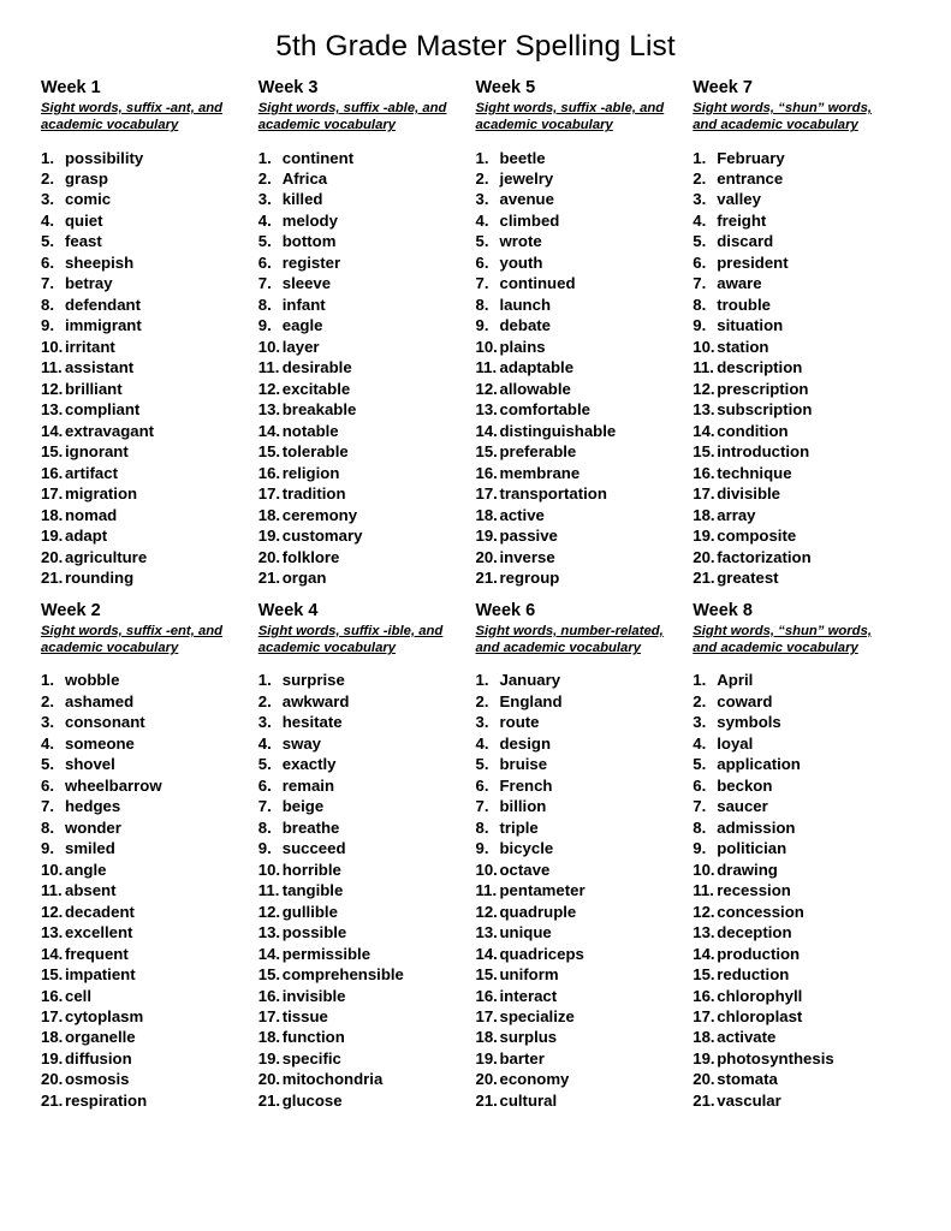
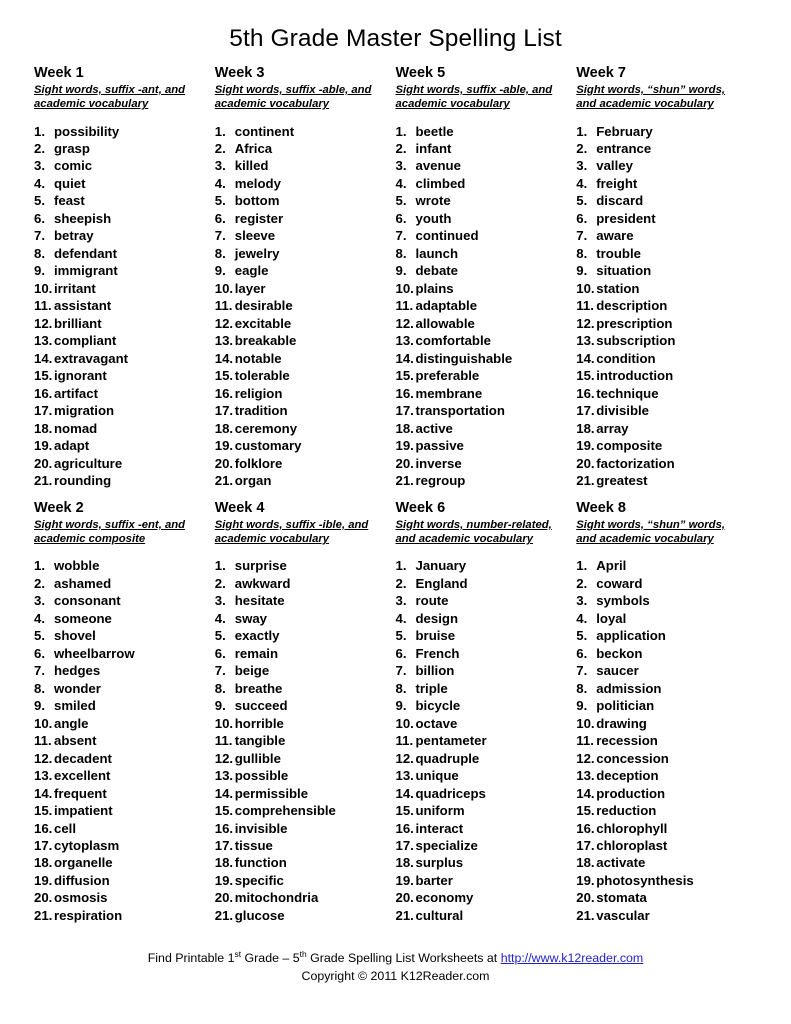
  5th Grade Master Spelling List
  Week 1
  Sight words, suffix -ant, and academic vocabulary
  1.
  possibility
  2.
  grasp
  3.
  comic
  4.
  quiet
  5.
  feast
  6.
  sheepish
  7.
  betray
  8.
  defendant
  9.
  immigrant
  10.
  irritant
  11.
  assistant
  12.
  brilliant
  13.
  compliant
  14.
  extravagant
  15.
  ignorant
  16.
  artifact
  17.
  migration
  18.
  nomad
  19.
  adapt
  20.
  agriculture
  21.
  rounding
  Week 3
  Sight words, suffix -able, and academic vocabulary
  1.
  continent
  2.
  Africa
  3.
  killed
  4.
  melody
  5.
  bottom
  6.
  register
  7.
  sleeve
  8.
- infant
+ jewelry
  9.
  eagle
  10.
  layer
  11.
  desirable
  12.
  excitable
  13.
  breakable
  14.
  notable
  15.
  tolerable
  16.
  religion
  17.
  tradition
  18.
  ceremony
  19.
  customary
  20.
  folklore
  21.
  organ
  Week 5
  Sight words, suffix -able, and academic vocabulary
  1.
  beetle
  2.
- jewelry
+ infant
  3.
  avenue
  4.
  climbed
  5.
  wrote
  6.
  youth
  7.
  continued
  8.
  launch
  9.
  debate
  10.
  plains
  11.
  adaptable
  12.
  allowable
  13.
  comfortable
  14.
  distinguishable
  15.
  preferable
  16.
  membrane
  17.
  transportation
  18.
  active
  19.
  passive
  20.
  inverse
  21.
  regroup
  Week 7
  Sight words, “shun” words, and academic vocabulary
  1.
  February
  2.
  entrance
  3.
  valley
  4.
  freight
  5.
  discard
  6.
  president
  7.
  aware
  8.
  trouble
  9.
  situation
  10.
  station
  11.
  description
  12.
  prescription
  13.
  subscription
  14.
  condition
  15.
  introduction
  16.
  technique
  17.
  divisible
  18.
  array
  19.
  composite
  20.
  factorization
  21.
  greatest
  Week 2
- Sight words, suffix -ent, and academic vocabulary
+ Sight words, suffix -ent, and academic composite
  1.
  wobble
  2.
  ashamed
  3.
  consonant
  4.
  someone
  5.
  shovel
  6.
  wheelbarrow
  7.
  hedges
  8.
  wonder
  9.
  smiled
  10.
  angle
  11.
  absent
  12.
  decadent
  13.
  excellent
  14.
  frequent
  15.
  impatient
  16.
  cell
  17.
  cytoplasm
  18.
  organelle
  19.
  diffusion
  20.
  osmosis
  21.
  respiration
  Week 4
  Sight words, suffix -ible, and academic vocabulary
  1.
  surprise
  2.
  awkward
  3.
  hesitate
  4.
  sway
  5.
  exactly
  6.
  remain
  7.
  beige
  8.
  breathe
  9.
  succeed
  10.
  horrible
  11.
  tangible
  12.
  gullible
  13.
  possible
  14.
  permissible
  15.
  comprehensible
  16.
  invisible
  17.
  tissue
  18.
  function
  19.
  specific
  20.
  mitochondria
  21.
  glucose
  Week 6
  Sight words, number-related, and academic vocabulary
  1.
  January
  2.
  England
  3.
  route
  4.
  design
  5.
  bruise
  6.
  French
  7.
  billion
  8.
  triple
  9.
  bicycle
  10.
  octave
  11.
  pentameter
  12.
  quadruple
  13.
  unique
  14.
  quadriceps
  15.
  uniform
  16.
  interact
  17.
  specialize
  18.
  surplus
  19.
  barter
  20.
  economy
  21.
  cultural
  Week 8
  Sight words, “shun” words, and academic vocabulary
  1.
  April
  2.
  coward
  3.
  symbols
  4.
  loyal
  5.
  application
  6.
  beckon
  7.
  saucer
  8.
  admission
  9.
  politician
  10.
  drawing
  11.
  recession
  12.
  concession
  13.
  deception
  14.
  production
  15.
  reduction
  16.
  chlorophyll
  17.
  chloroplast
  18.
  activate
  19.
  photosynthesis
  20.
  stomata
  21.
  vascular
+ Find Printable 1st Grade – 5th Grade Spelling List Worksheets at http://www.k12reader.com
+ Copyright © 2011 K12Reader.com
